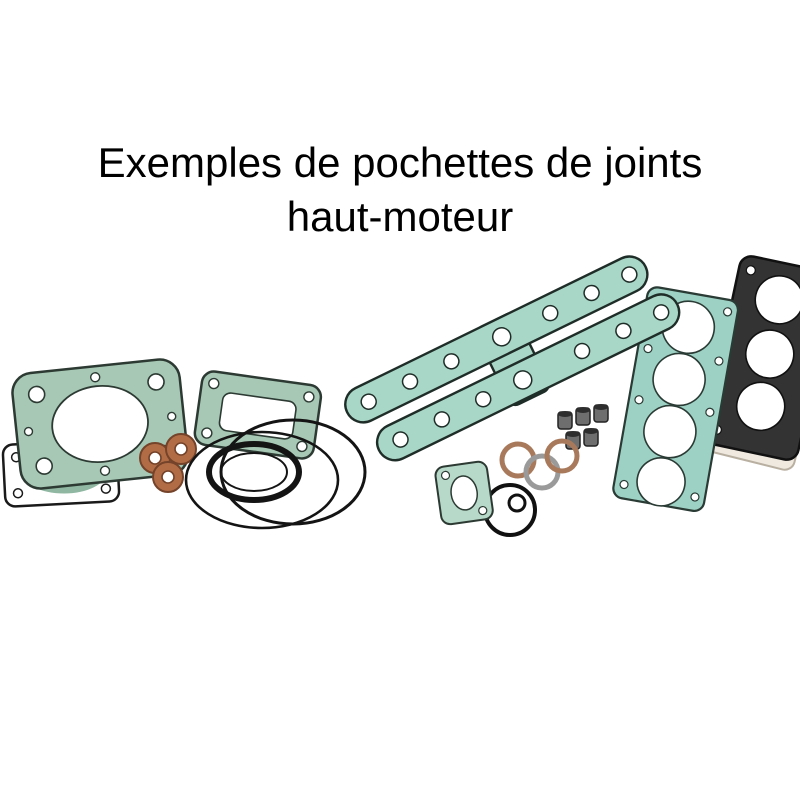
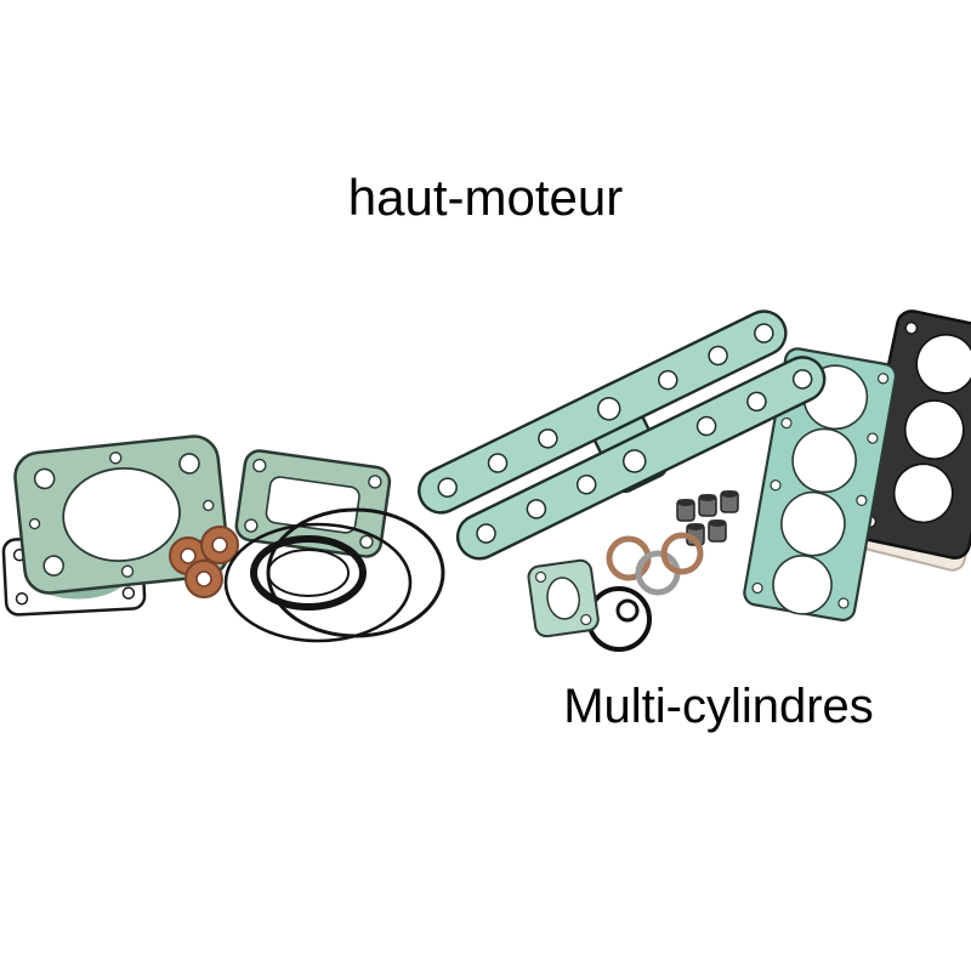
- Exemples de pochettes de joints
  haut-moteur
+ Multi-cylindres
